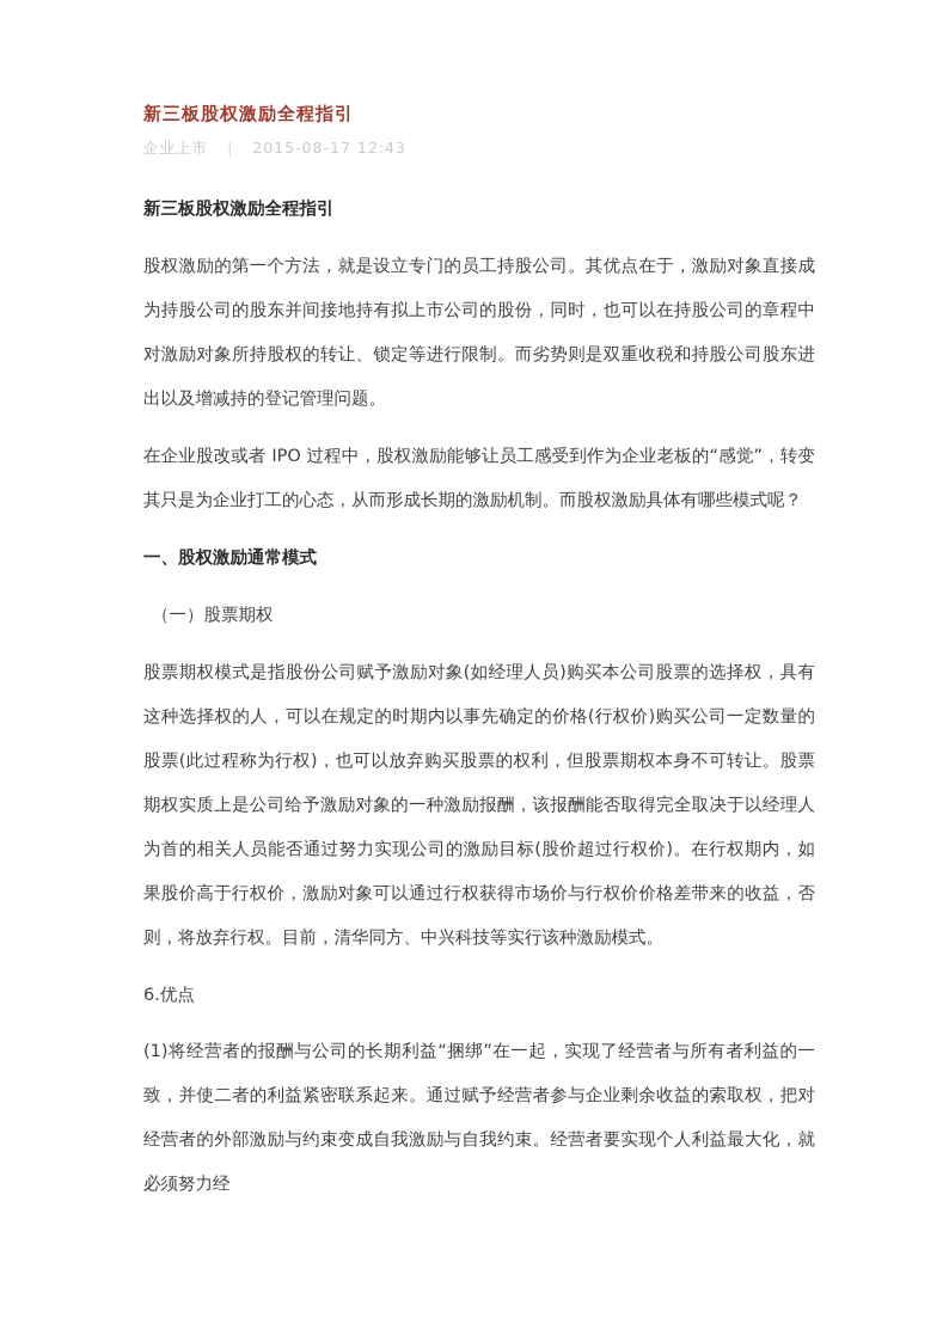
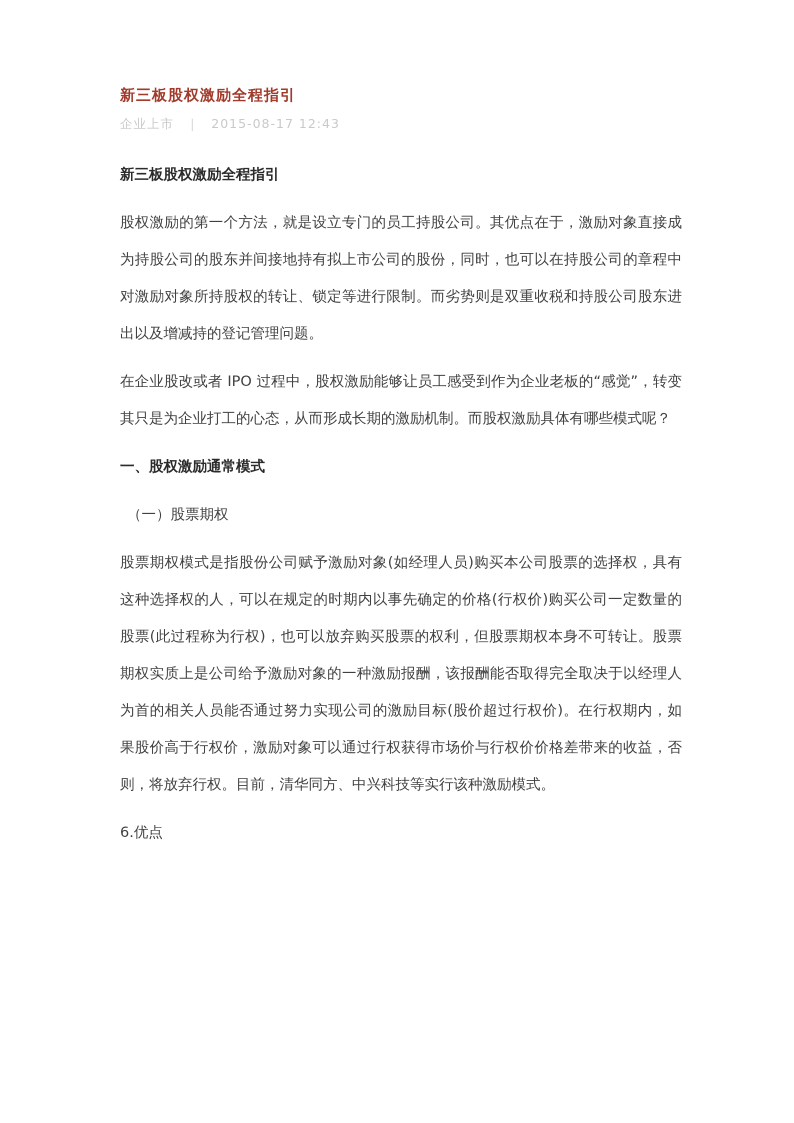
  新三板股权激励全程指引
  企业上市 ｜ 2015-08-17 12:43
  新三板股权激励全程指引
  股权激励的第一个方法，就是设立专门的员工持股公司。其优点在于，激励对象直接成为持股公司的股东并间接地持有拟上市公司的股份，同时，也可以在持股公司的章程中对激励对象所持股权的转让、锁定等进行限制。而劣势则是双重收税和持股公司股东进出以及增减持的登记管理问题。
  在企业股改或者 IPO 过程中，股权激励能够让员工感受到作为企业老板的“感觉”，转变其只是为企业打工的心态，从而形成长期的激励机制。而股权激励具体有哪些模式呢？
  一、股权激励通常模式
  （一）股票期权
  股票期权模式是指股份公司赋予激励对象(如经理人员)购买本公司股票的选择权，具有这种选择权的人，可以在规定的时期内以事先确定的价格(行权价)购买公司一定数量的股票(此过程称为行权)，也可以放弃购买股票的权利，但股票期权本身不可转让。股票期权实质上是公司给予激励对象的一种激励报酬，该报酬能否取得完全取决于以经理人为首的相关人员能否通过努力实现公司的激励目标(股价超过行权价)。在行权期内，如果股价高于行权价，激励对象可以通过行权获得市场价与行权价价格差带来的收益，否则，将放弃行权。目前，清华同方、中兴科技等实行该种激励模式。
  6.优点
- (1)将经营者的报酬与公司的长期利益“捆绑”在一起，实现了经营者与所有者利益的一致，并使二者的利益紧密联系起来。通过赋予经营者参与企业剩余收益的索取权，把对经营者的外部激励与约束变成自我激励与自我约束。经营者要实现个人利益最大化，就必须努力经
